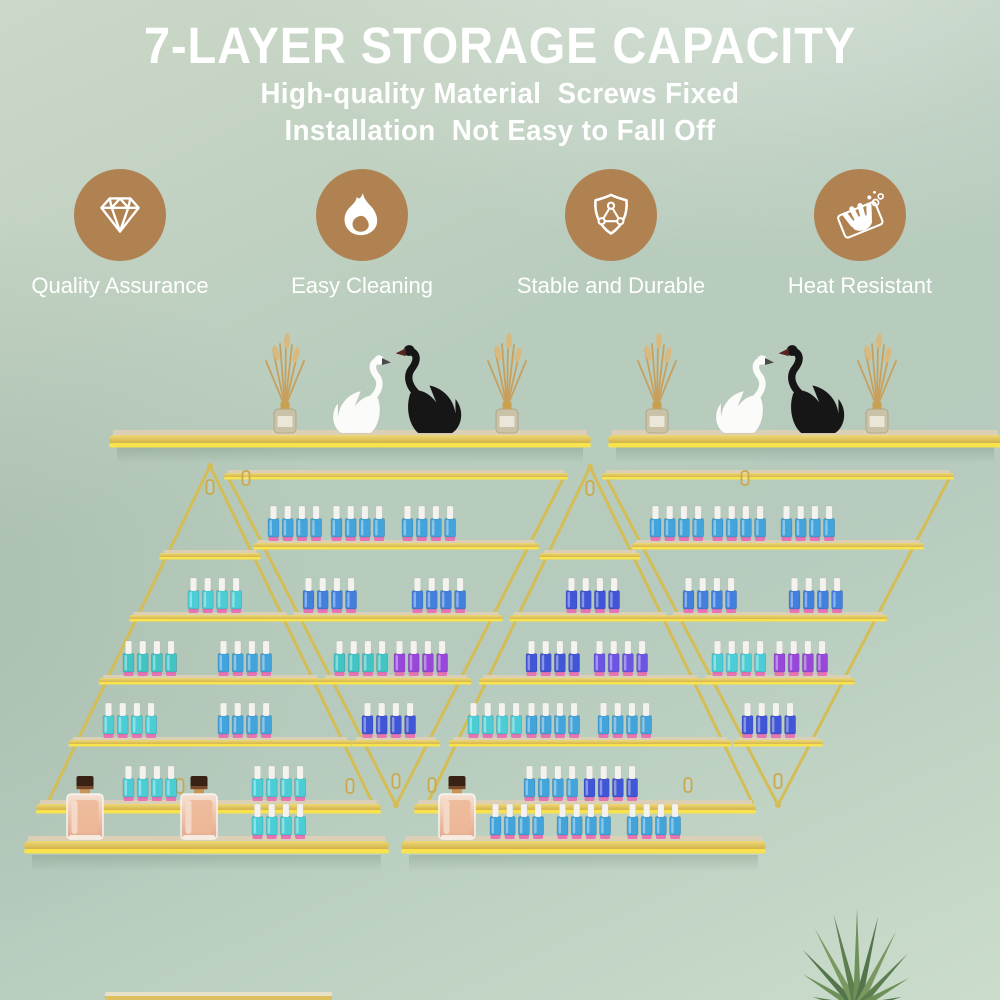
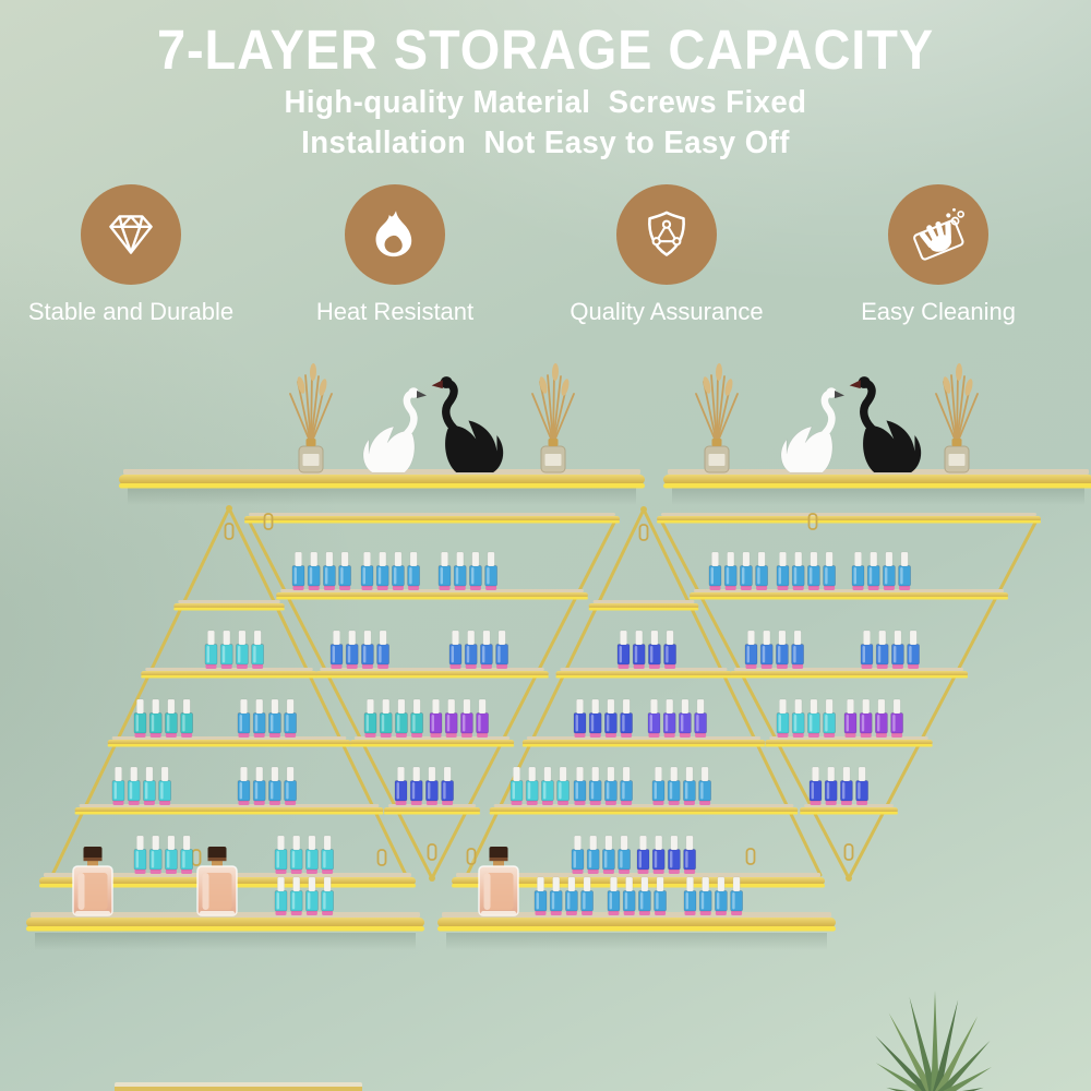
  7-LAYER STORAGE CAPACITY
  High-quality Material Screws Fixed
- Installation Not Easy to Fall Off
+ Installation Not Easy to Easy Off
- Quality Assurance
+ Stable and Durable
- Easy Cleaning
+ Heat Resistant
- Stable and Durable
+ Quality Assurance
- Heat Resistant
+ Easy Cleaning
